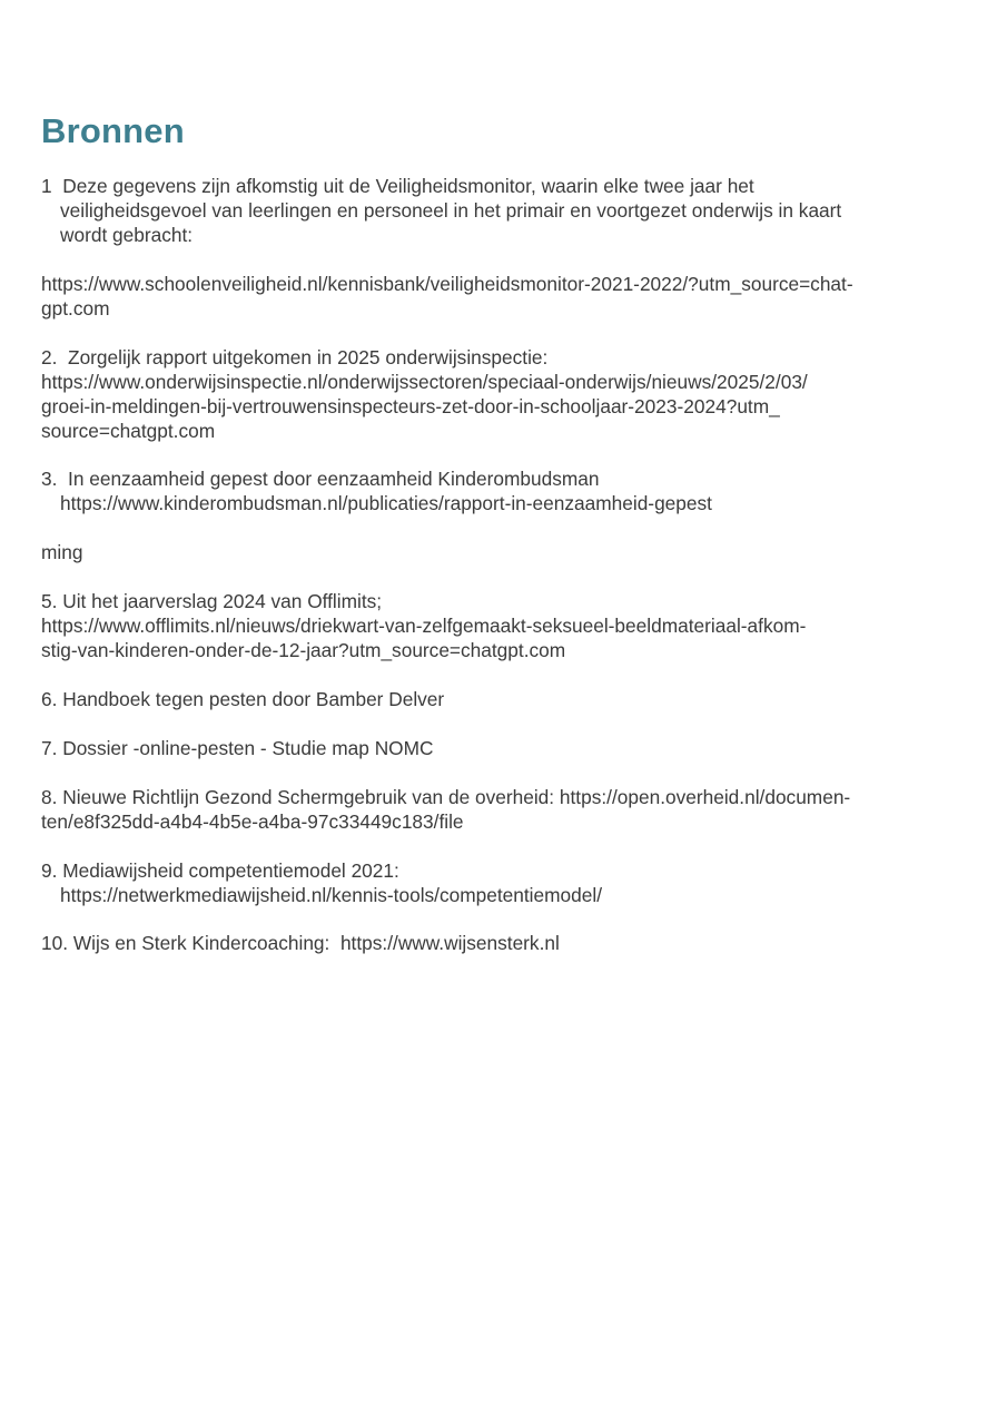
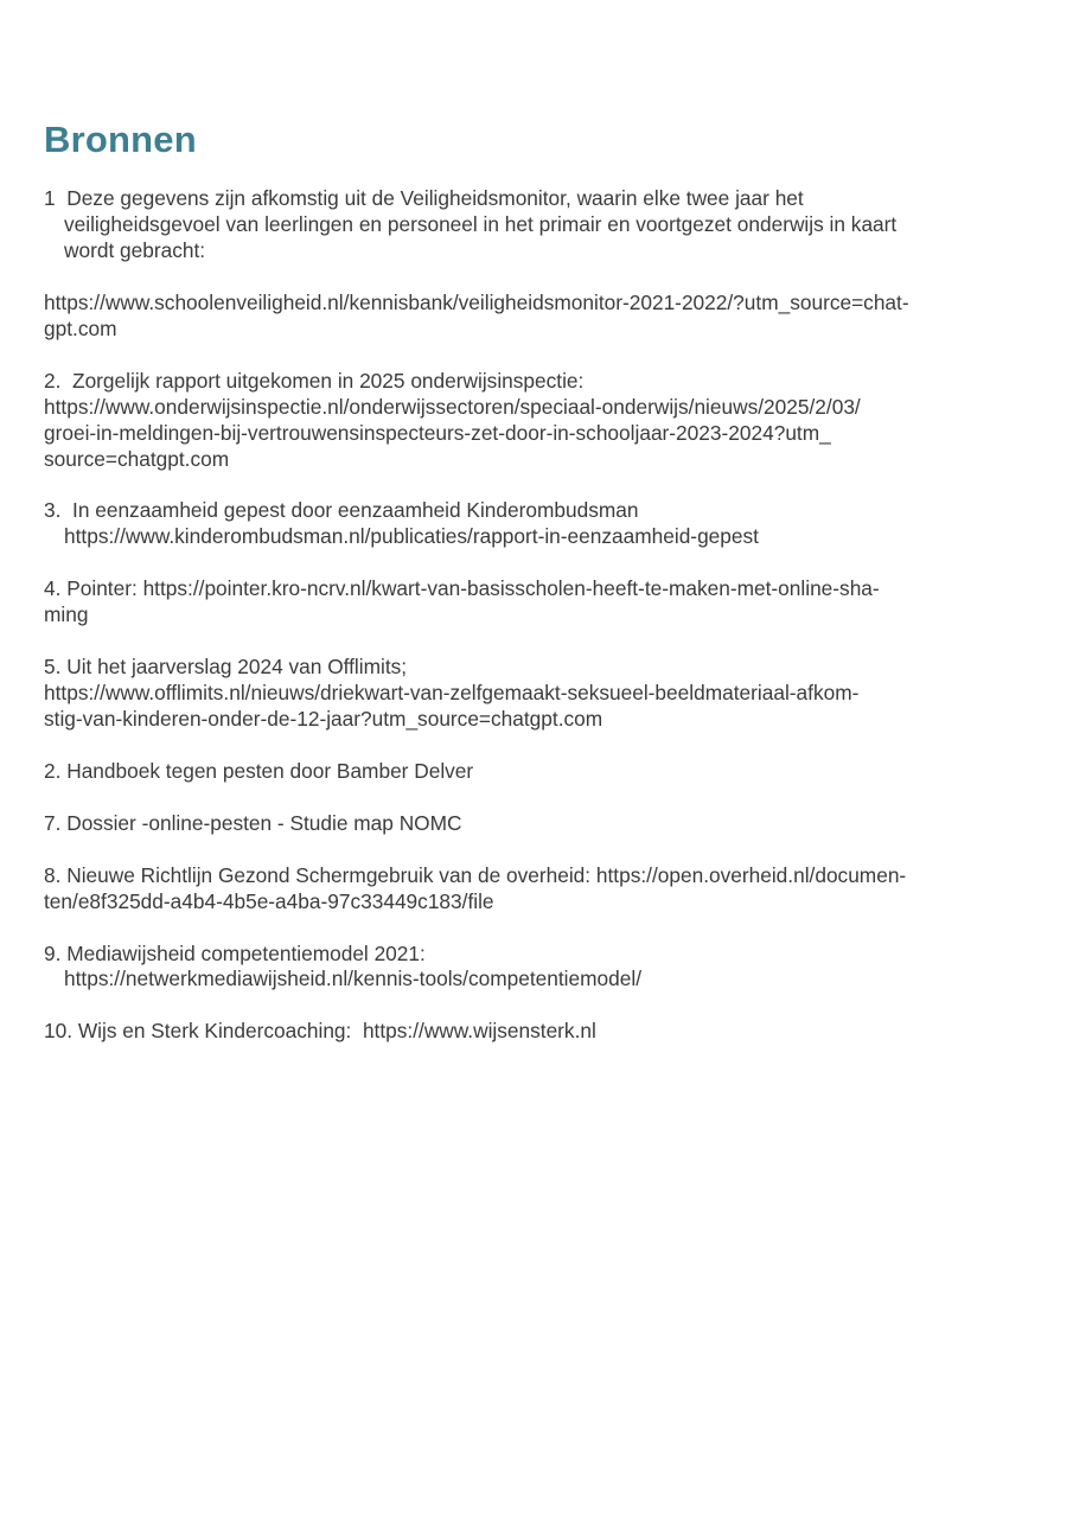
  Bronnen
  1 Deze gegevens zijn afkomstig uit de Veiligheidsmonitor, waarin elke twee jaar het
  veiligheidsgevoel van leerlingen en personeel in het primair en voortgezet onderwijs in kaart
  wordt gebracht:
  https://www.schoolenveiligheid.nl/kennisbank/veiligheidsmonitor-2021-2022/?utm_source=chat-
  gpt.com
  2. Zorgelijk rapport uitgekomen in 2025 onderwijsinspectie:
  https://www.onderwijsinspectie.nl/onderwijssectoren/speciaal-onderwijs/nieuws/2025/2/03/
  groei-in-meldingen-bij-vertrouwensinspecteurs-zet-door-in-schooljaar-2023-2024?utm_
  source=chatgpt.com
  3. In eenzaamheid gepest door eenzaamheid Kinderombudsman
  https://www.kinderombudsman.nl/publicaties/rapport-in-eenzaamheid-gepest
+ 4. Pointer: https://pointer.kro-ncrv.nl/kwart-van-basisscholen-heeft-te-maken-met-online-sha-
  ming
  5. Uit het jaarverslag 2024 van Offlimits;
  https://www.offlimits.nl/nieuws/driekwart-van-zelfgemaakt-seksueel-beeldmateriaal-afkom-
  stig-van-kinderen-onder-de-12-jaar?utm_source=chatgpt.com
- 6. Handboek tegen pesten door Bamber Delver
+ 2. Handboek tegen pesten door Bamber Delver
  7. Dossier -online-pesten - Studie map NOMC
  8. Nieuwe Richtlijn Gezond Schermgebruik van de overheid: https://open.overheid.nl/documen-
  ten/e8f325dd-a4b4-4b5e-a4ba-97c33449c183/file
  9. Mediawijsheid competentiemodel 2021:
  https://netwerkmediawijsheid.nl/kennis-tools/competentiemodel/
  10. Wijs en Sterk Kindercoaching: https://www.wijsensterk.nl
